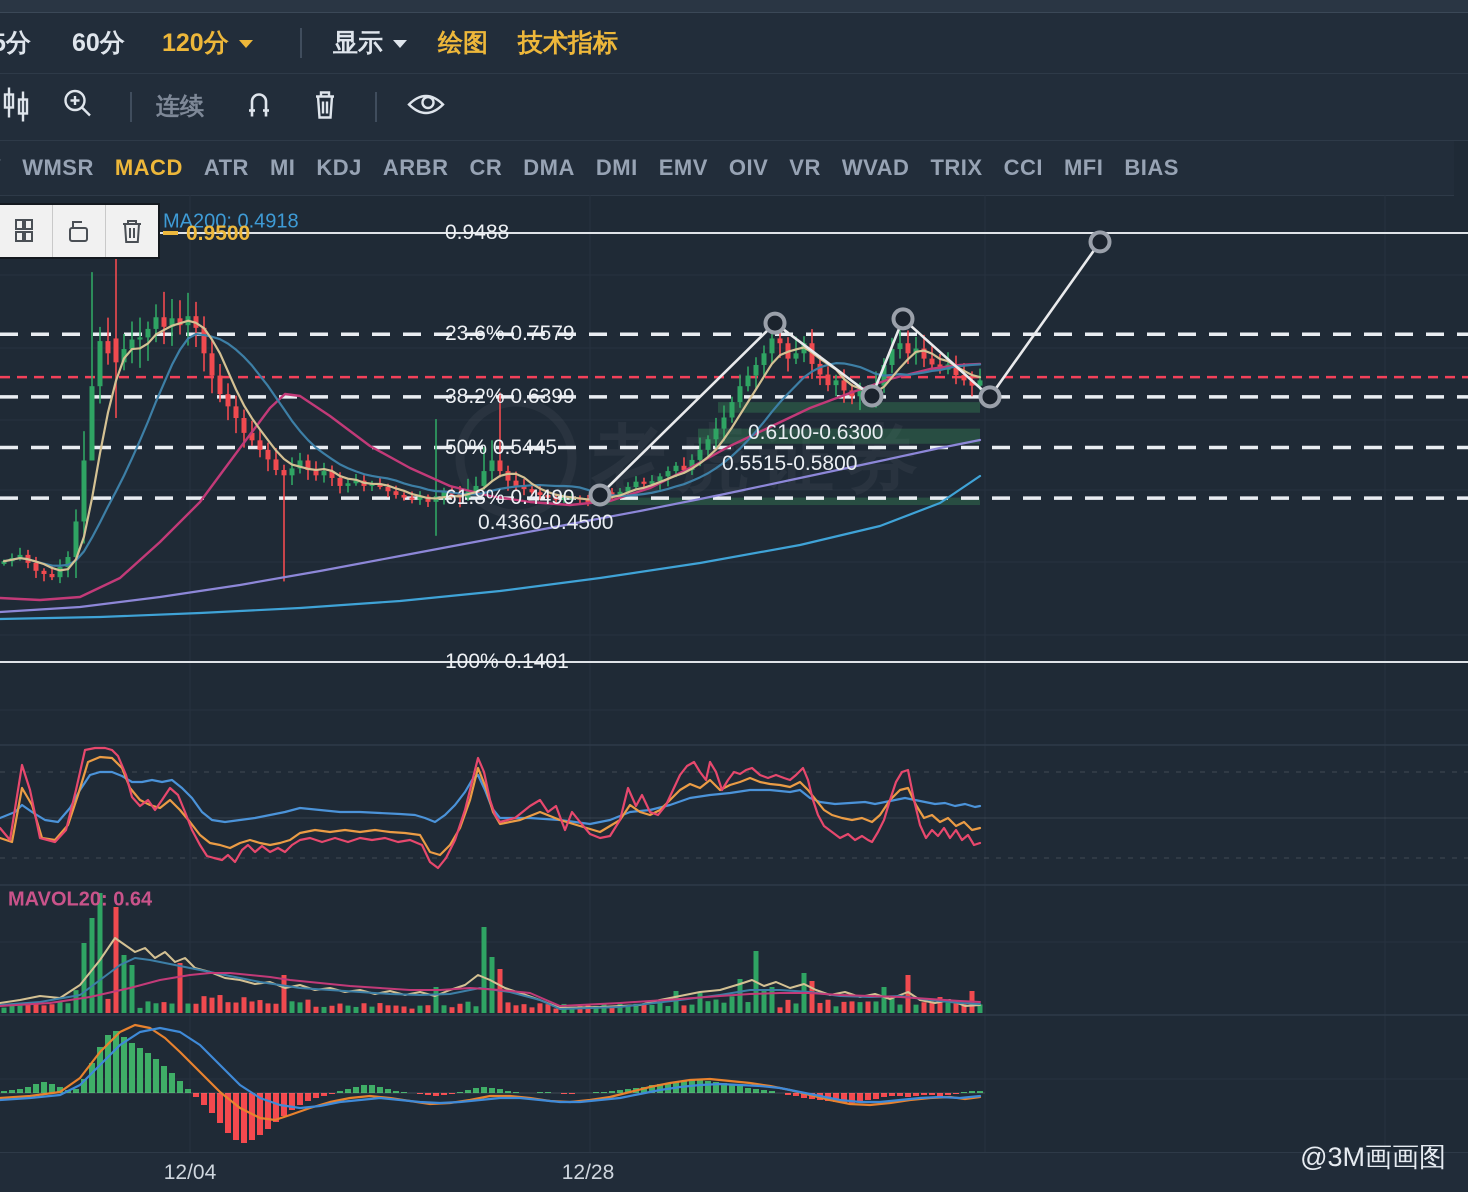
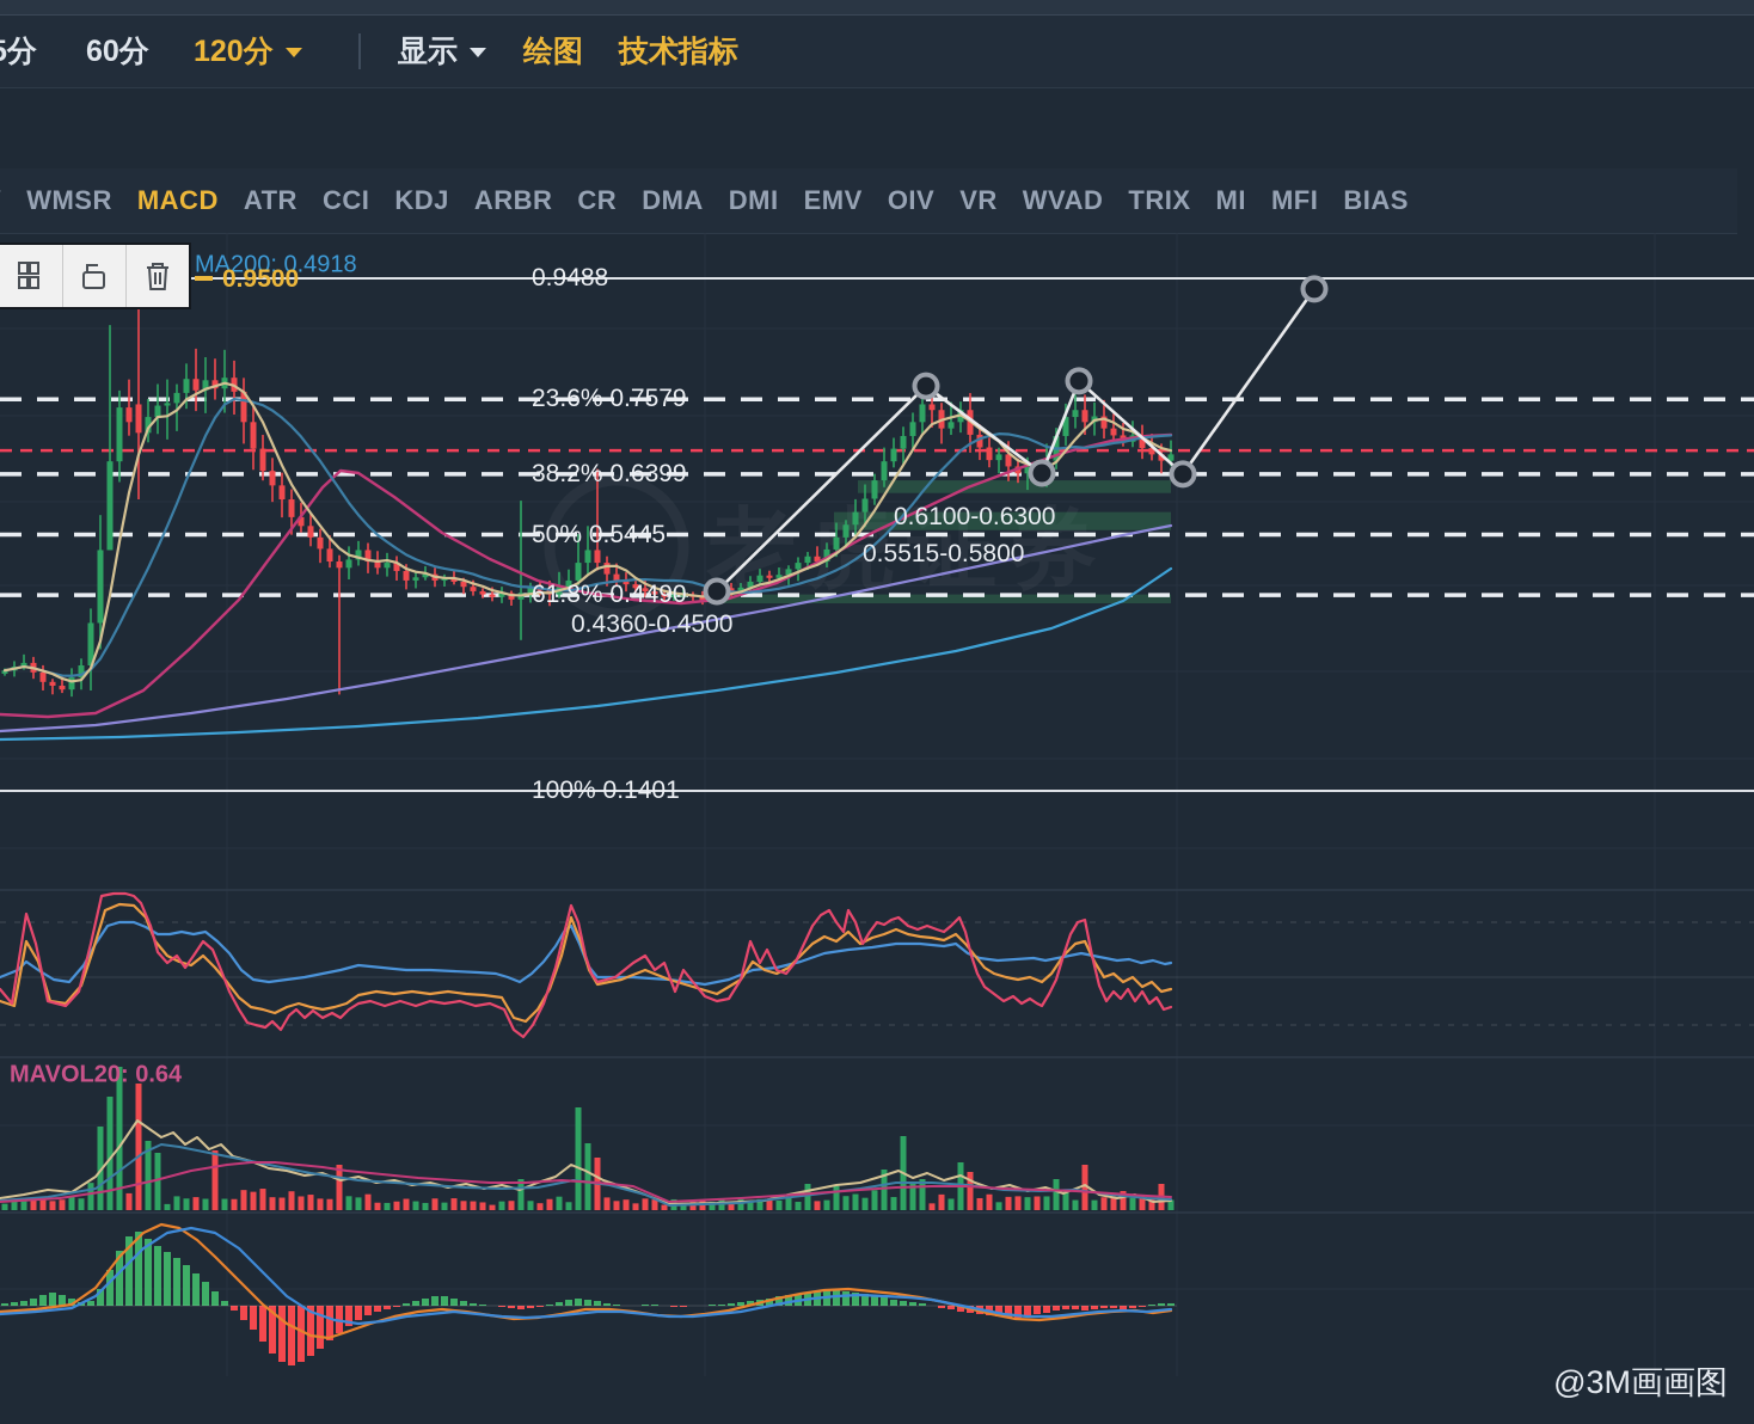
  显示
  绘图
  技术指标
  60分
  120分
- 连续
  WMSR
  MACD
  ATR
- MI
+ CCI
  KDJ
  ARBR
  CR
  DMA
  DMI
  EMV
  OIV
  VR
  WVAD
  TRIX
- CCI
+ MI
  MFI
  BIAS
  老虎证券
  MA200: 0.4918
  0.9500
  0.9488
  23.6% 0.7579
  38.2% 0.6399
  50% 0.5445
  61.8% 0.4490
  100% 0.1401
  0.6100-0.6300
  0.5515-0.5800
  0.4360-0.4500
  MAVOL20: 0.64
- 12/04
- 12/28
  @3M画画图
